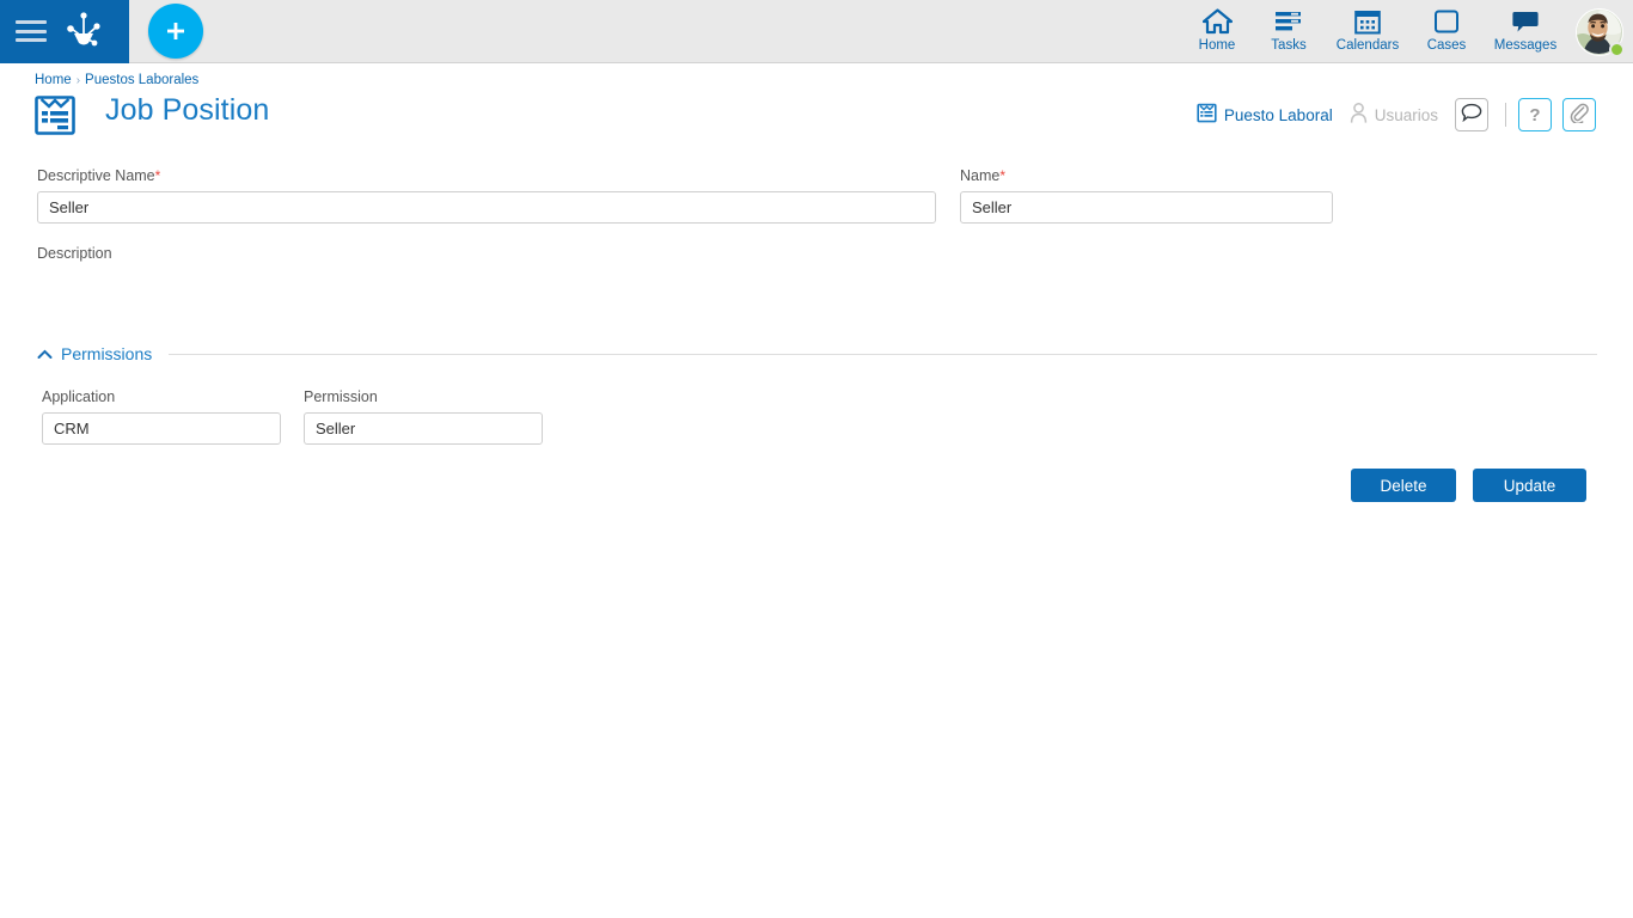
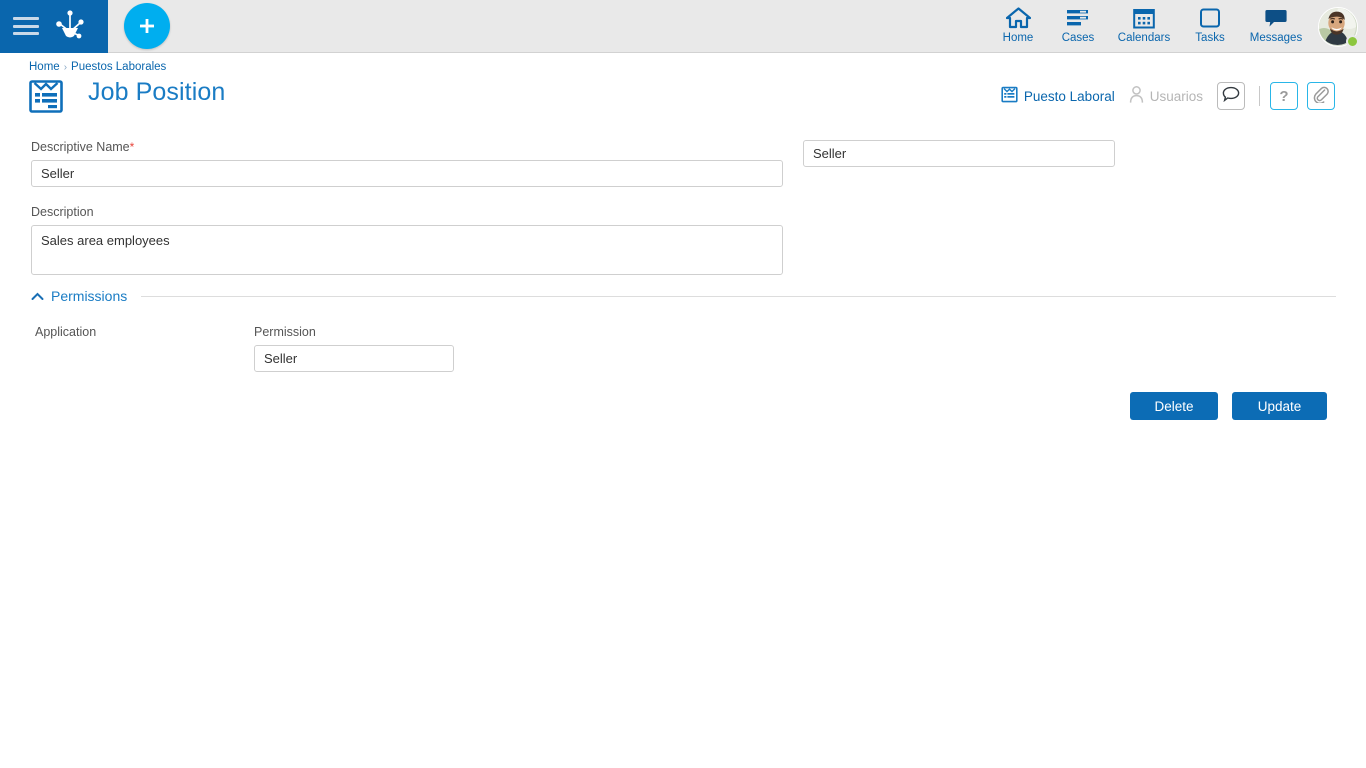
  Home
- Tasks
+ Cases
  Calendars
- Cases
+ Tasks
  Messages
  Home › Puestos Laborales
  Job Position
  Puesto Laboral
  Usuarios
  ?
  Descriptive Name*
  Seller
- Name*
  Seller
  Description
+ Sales area employees
  Permissions
  Application
- CRM
  Permission
  Seller
  Delete
  Update
